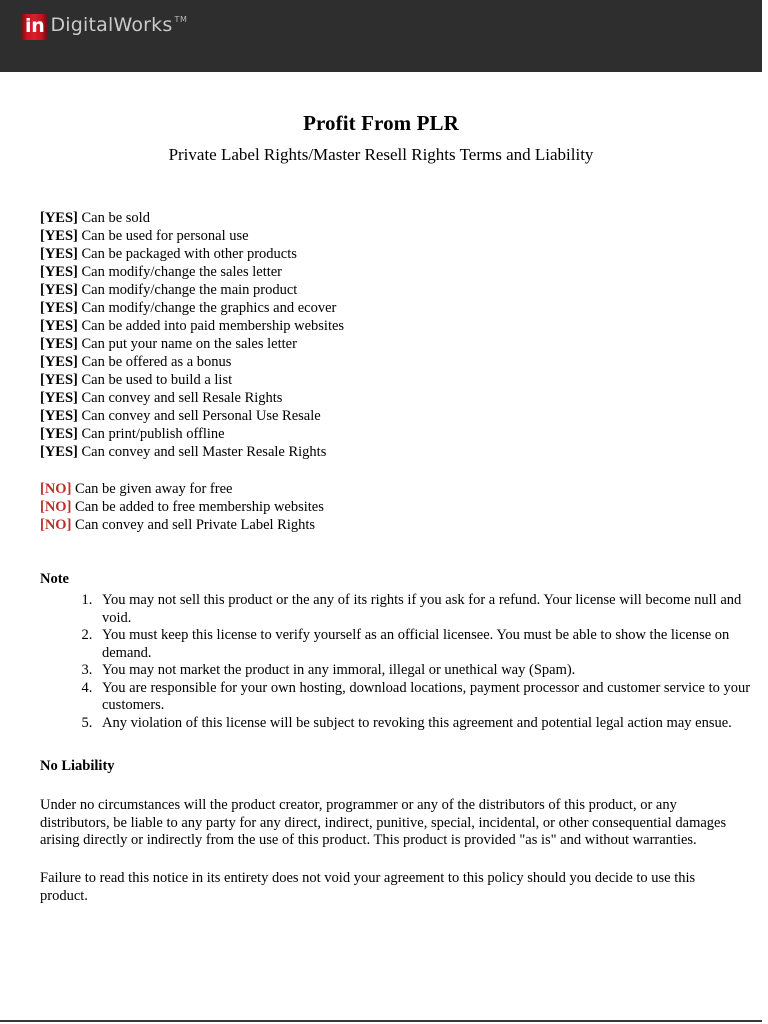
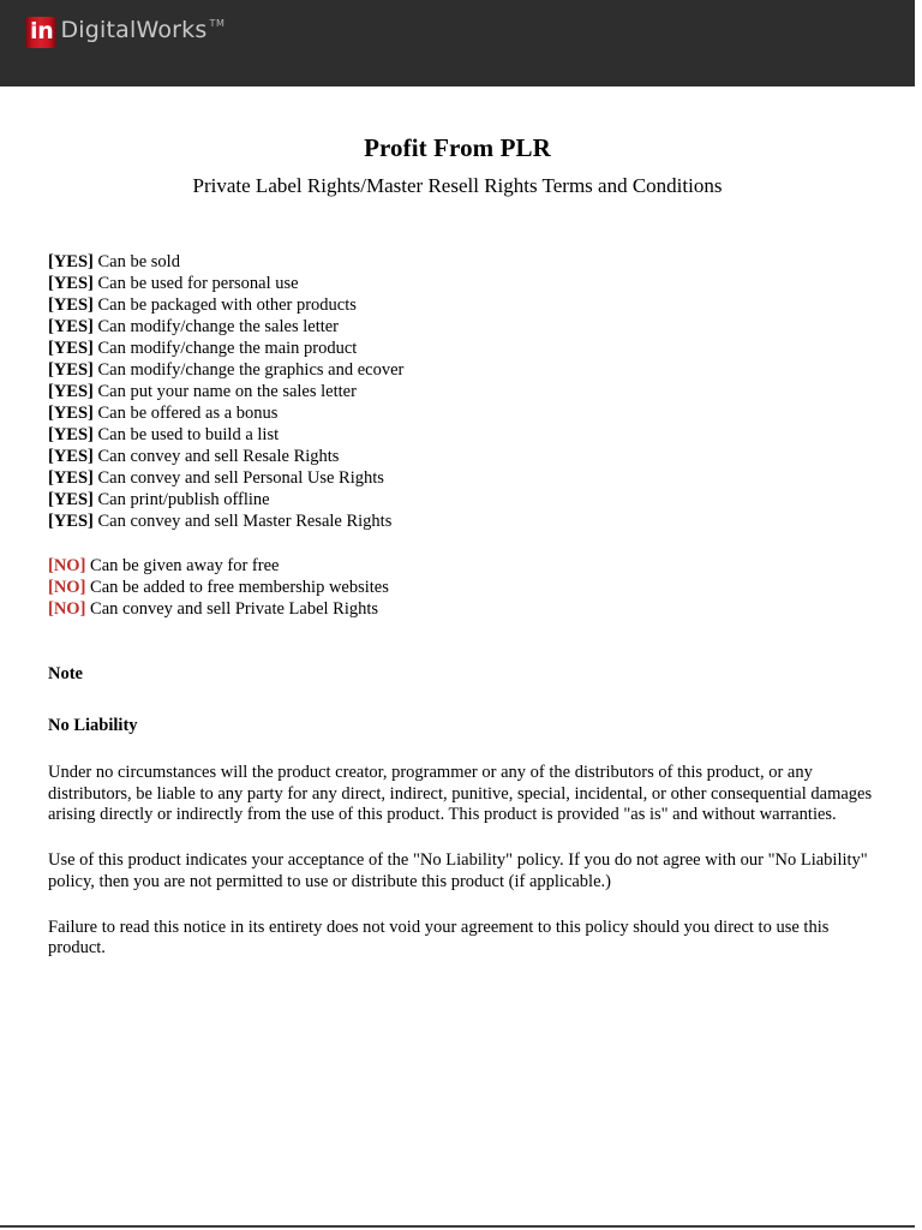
  in
  DigitalWorks
  TM
  Profit From PLR
- Private Label Rights/Master Resell Rights Terms and Liability
+ Private Label Rights/Master Resell Rights Terms and Conditions
  [YES] Can be sold
  [YES] Can be used for personal use
  [YES] Can be packaged with other products
  [YES] Can modify/change the sales letter
  [YES] Can modify/change the main product
  [YES] Can modify/change the graphics and ecover
- [YES] Can be added into paid membership websites
  [YES] Can put your name on the sales letter
  [YES] Can be offered as a bonus
  [YES] Can be used to build a list
  [YES] Can convey and sell Resale Rights
- [YES] Can convey and sell Personal Use Resale
+ [YES] Can convey and sell Personal Use Rights
  [YES] Can print/publish offline
  [YES] Can convey and sell Master Resale Rights
  [NO] Can be given away for free
  [NO] Can be added to free membership websites
  [NO] Can convey and sell Private Label Rights
  Note
- You may not sell this product or the any of its rights if you ask for a refund. Your license will become null and void.
- You must keep this license to verify yourself as an official licensee. You must be able to show the license on demand.
- You may not market the product in any immoral, illegal or unethical way (Spam).
- You are responsible for your own hosting, download locations, payment processor and customer service to your customers.
- Any violation of this license will be subject to revoking this agreement and potential legal action may ensue.
  No Liability
  Under no circumstances will the product creator, programmer or any of the distributors of this product, or any distributors, be liable to any party for any direct, indirect, punitive, special, incidental, or other consequential damages arising directly or indirectly from the use of this product. This product is provided "as is" and without warranties.
+ Use of this product indicates your acceptance of the "No Liability" policy. If you do not agree with our "No Liability" policy, then you are not permitted to use or distribute this product (if applicable.)
- Failure to read this notice in its entirety does not void your agreement to this policy should you decide to use this product.
+ Failure to read this notice in its entirety does not void your agreement to this policy should you direct to use this product.
